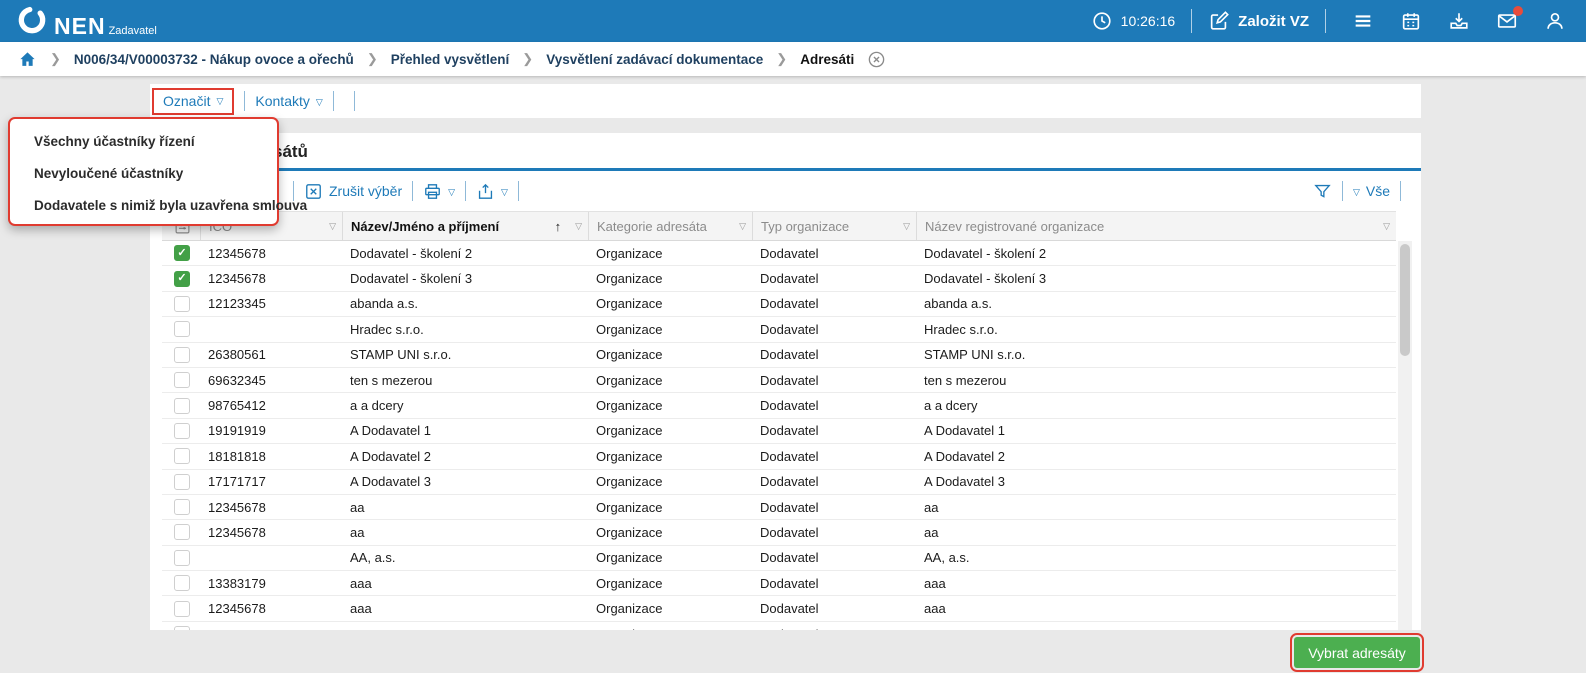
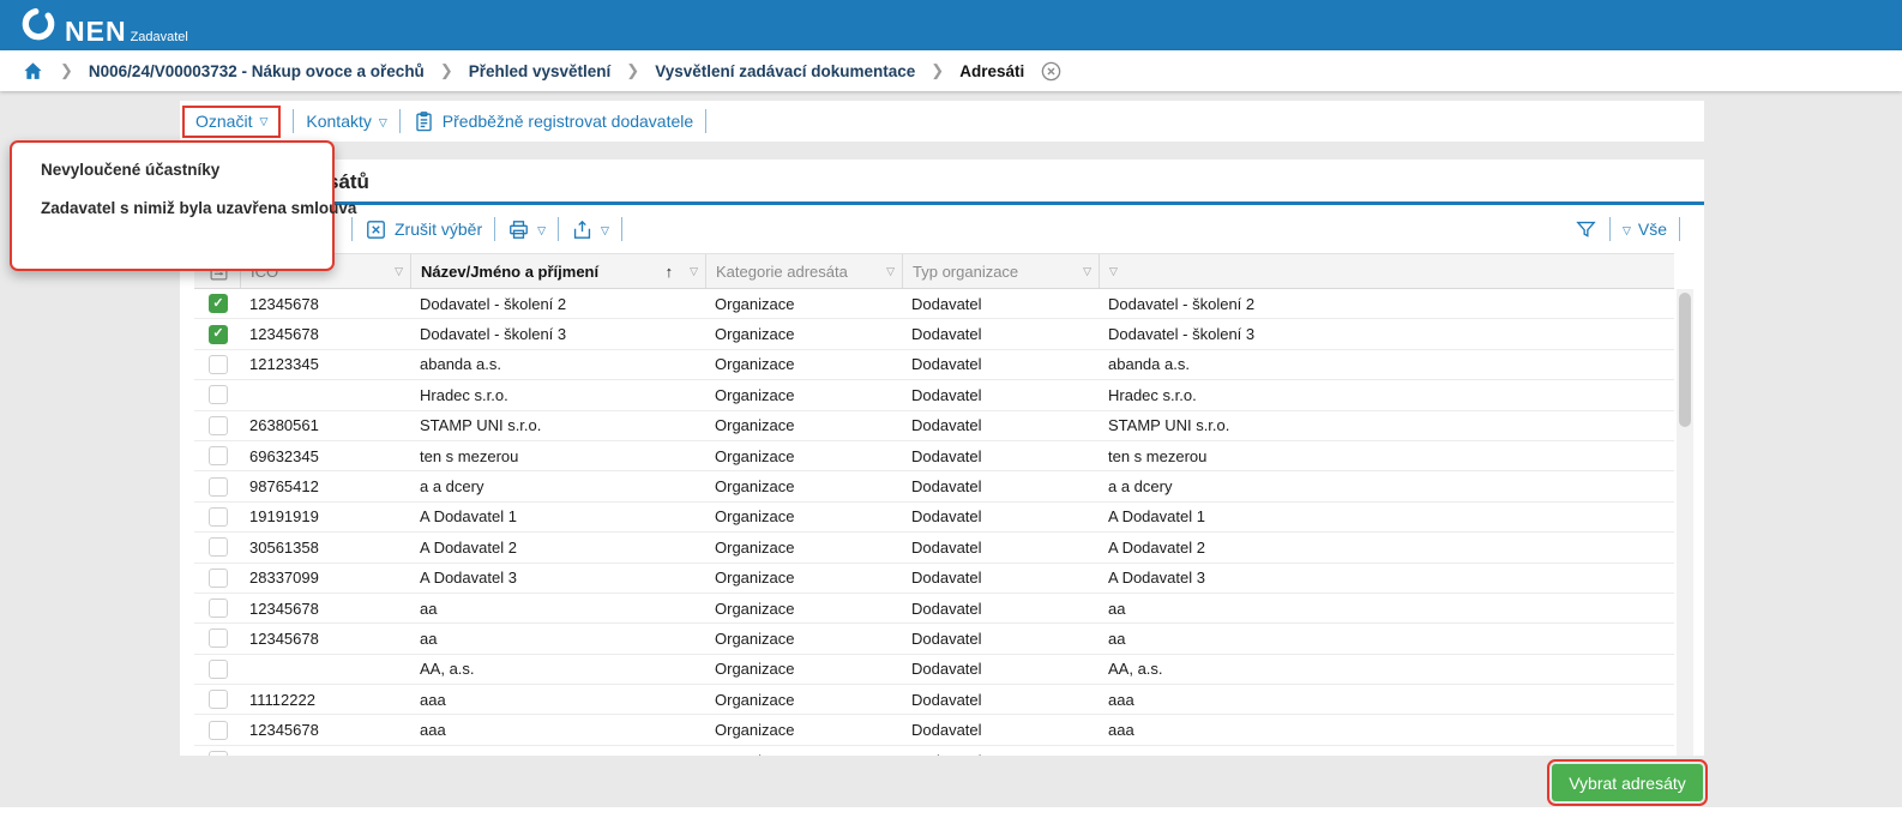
  NEN
  Zadavatel
- 10:26:16
- Založit VZ
  ❯
- N006/34/V00003732 - Nákup ovoce a ořechů
+ N006/24/V00003732 - Nákup ovoce a ořechů
  ❯
  Přehled vysvětlení
  ❯
  Vysvětlení zadávací dokumentace
  ❯
  Adresáti
  Označit
  ▽
  Kontakty
  ▽
+ Předběžně registrovat dodavatele
  Zrušit výběr
  ▽
  ▽
  ▽
  Vše
  IČO
  ▽
  Název/Jméno a příjmení
  ↑
  ▽
  Kategorie adresáta
  ▽
  Typ organizace
  ▽
- Název registrované organizace
  ▽
  12345678
  Dodavatel - školení 2
  Organizace
  Dodavatel
  Dodavatel - školení 2
  12345678
  Dodavatel - školení 3
  Organizace
  Dodavatel
  Dodavatel - školení 3
  12123345
  abanda a.s.
  Organizace
  Dodavatel
  abanda a.s.
  Hradec s.r.o.
  Organizace
  Dodavatel
  Hradec s.r.o.
  26380561
  STAMP UNI s.r.o.
  Organizace
  Dodavatel
  STAMP UNI s.r.o.
  69632345
  ten s mezerou
  Organizace
  Dodavatel
  ten s mezerou
  98765412
  a a dcery
  Organizace
  Dodavatel
  a a dcery
  19191919
  A Dodavatel 1
  Organizace
  Dodavatel
  A Dodavatel 1
- 18181818
+ 30561358
  A Dodavatel 2
  Organizace
  Dodavatel
  A Dodavatel 2
- 17171717
+ 28337099
  A Dodavatel 3
  Organizace
  Dodavatel
  A Dodavatel 3
  12345678
  aa
  Organizace
  Dodavatel
  aa
  12345678
  aa
  Organizace
  Dodavatel
  aa
  AA, a.s.
  Organizace
  Dodavatel
  AA, a.s.
- 13383179
+ 11112222
  aaa
  Organizace
  Dodavatel
  aaa
  12345678
  aaa
  Organizace
  Dodavatel
  aaa
- Všechny účastníky řízení
  Nevyloučené účastníky
- Dodavatele s nimiž byla uzavřena smlouva
+ Zadavatel s nimiž byla uzavřena smlouva
  Vybrat adresáty
